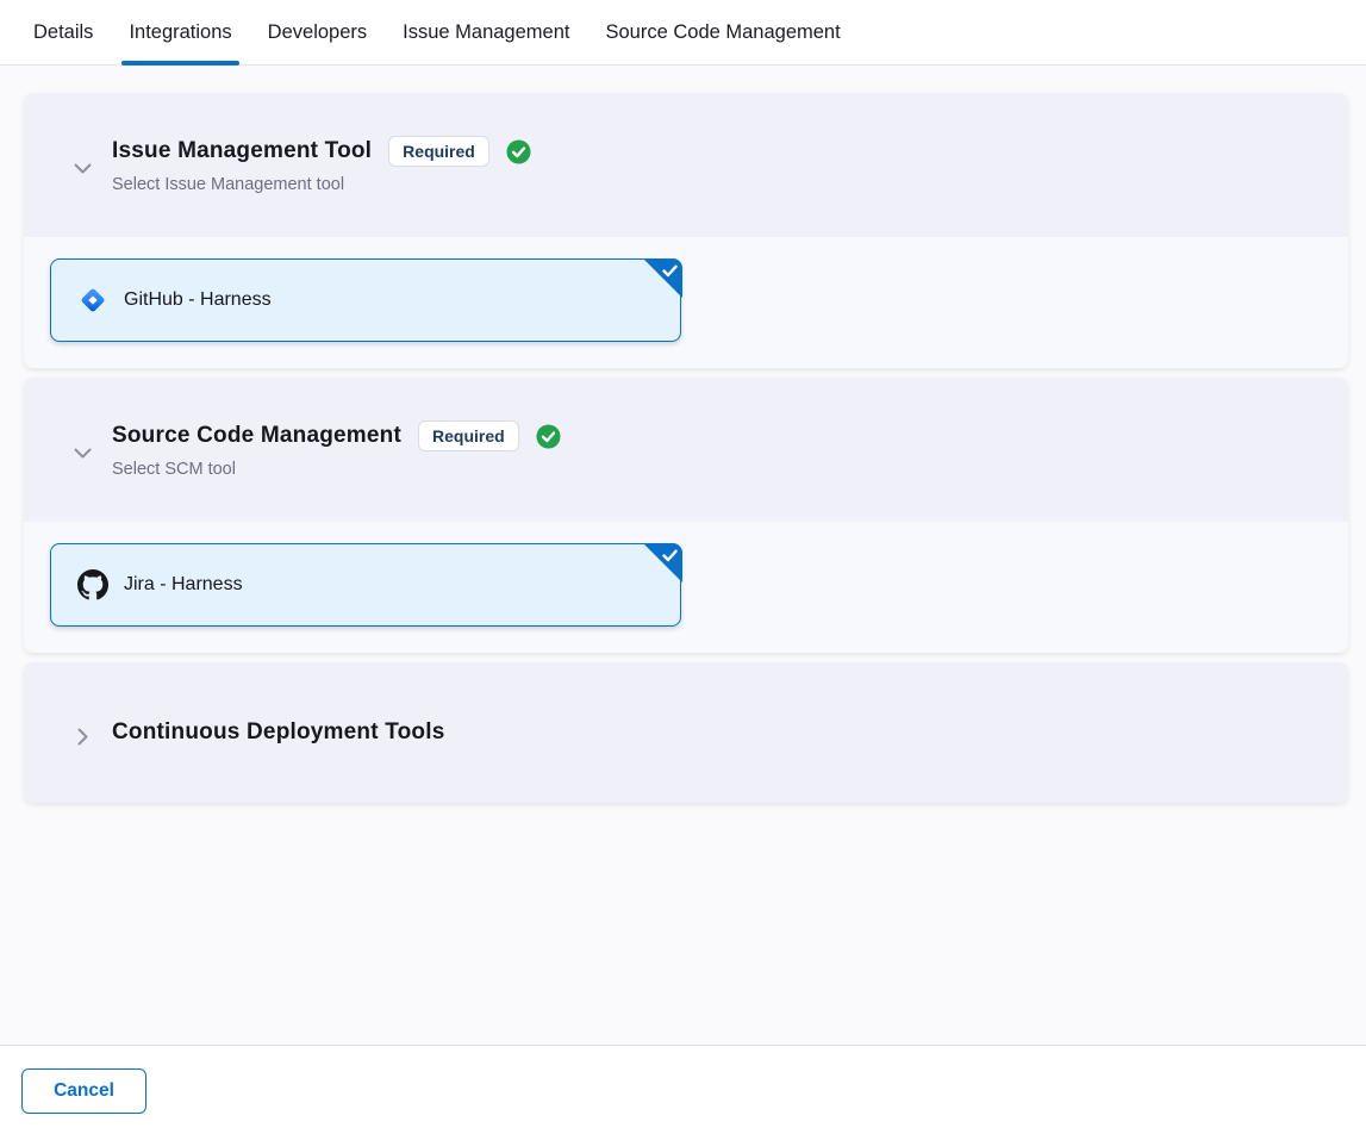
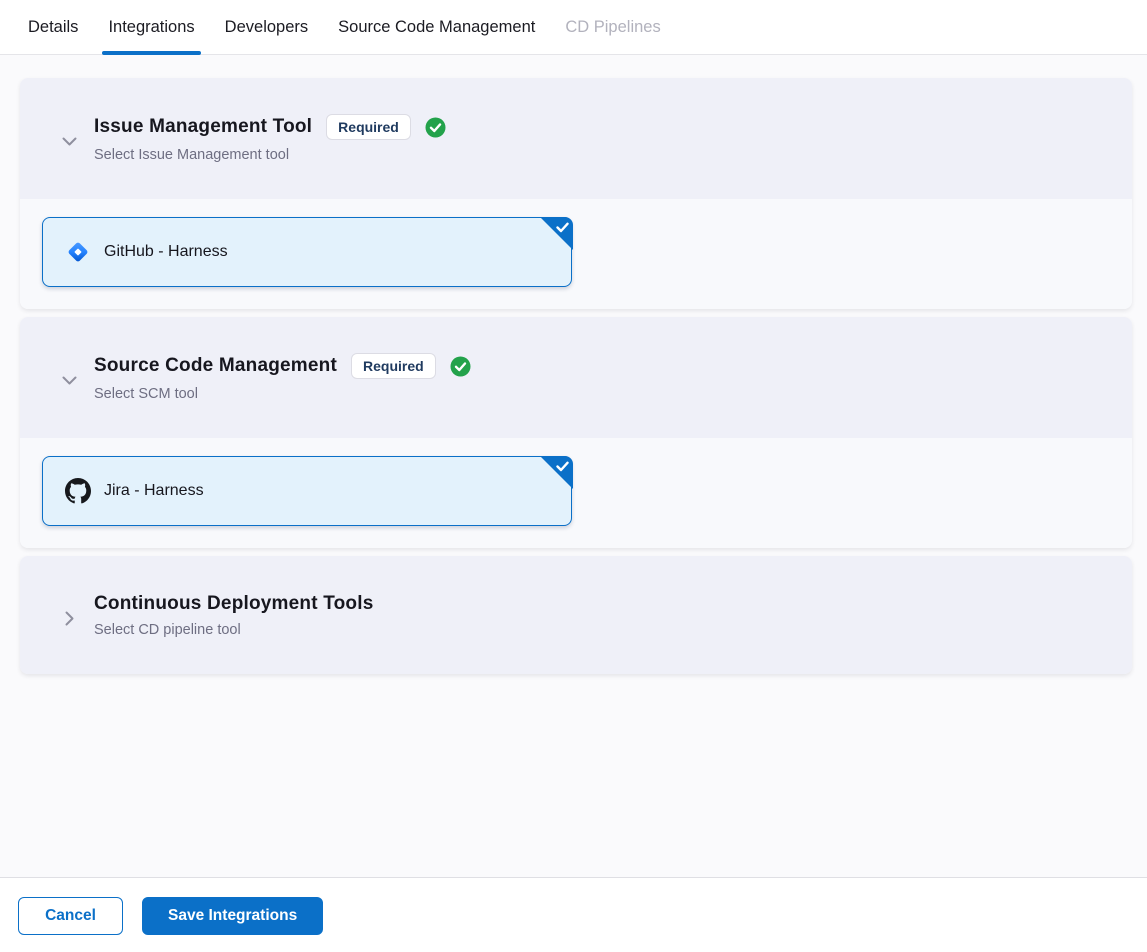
  Details
  Integrations
  Developers
- Issue Management
  Source Code Management
+ CD Pipelines
  Issue Management Tool
  Required
  Select Issue Management tool
  GitHub - Harness
  Source Code Management
  Required
  Select SCM tool
  Jira - Harness
  Continuous Deployment Tools
+ Select CD pipeline tool
  Cancel
+ Save Integrations
